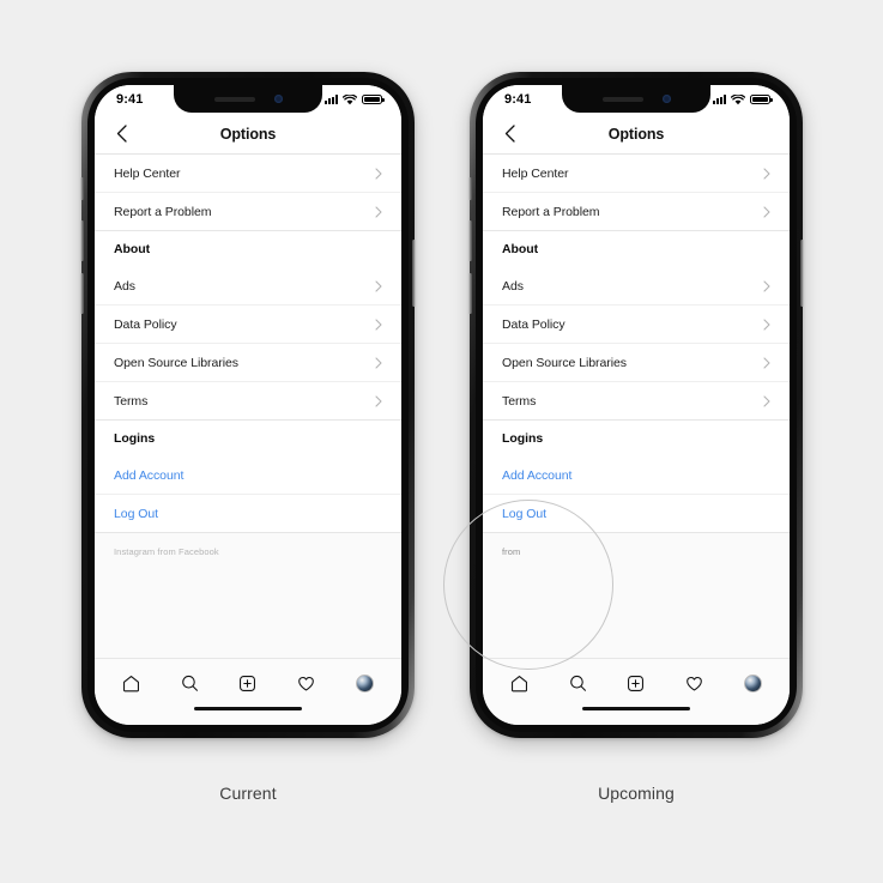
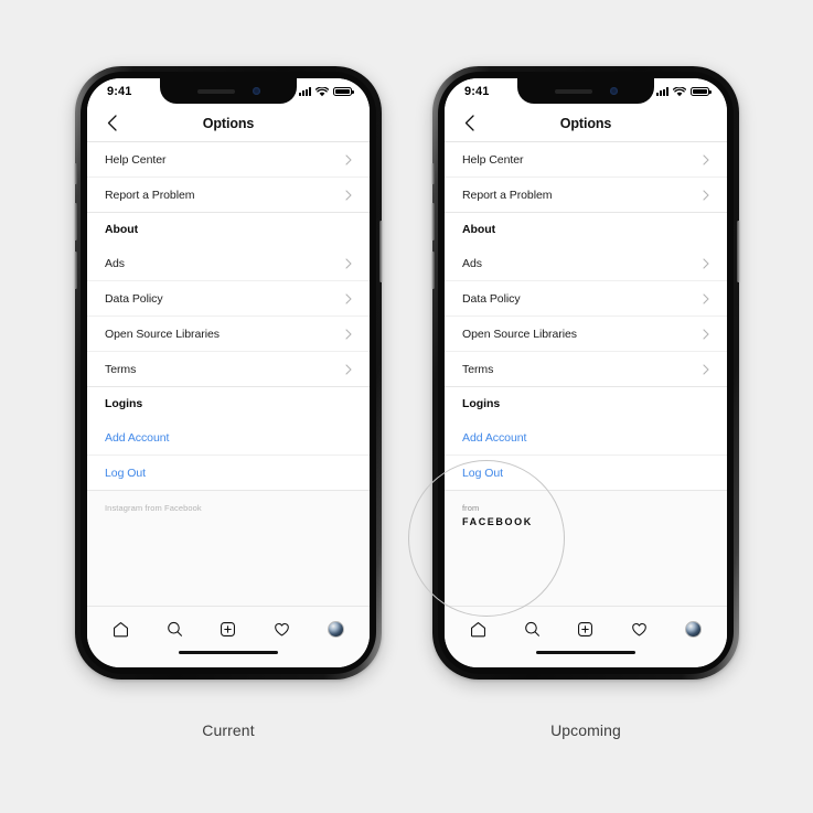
  9:41
  Options
  Help Center
  Report a Problem
  About
  Ads
  Data Policy
  Open Source Libraries
  Terms
  Logins
  Add Account
  Log Out
  Instagram from Facebook
  9:41
  Options
  Help Center
  Report a Problem
  About
  Ads
  Data Policy
  Open Source Libraries
  Terms
  Logins
  Add Account
  Log Out
  from
+ FACEBOOK
  Current
  Upcoming
